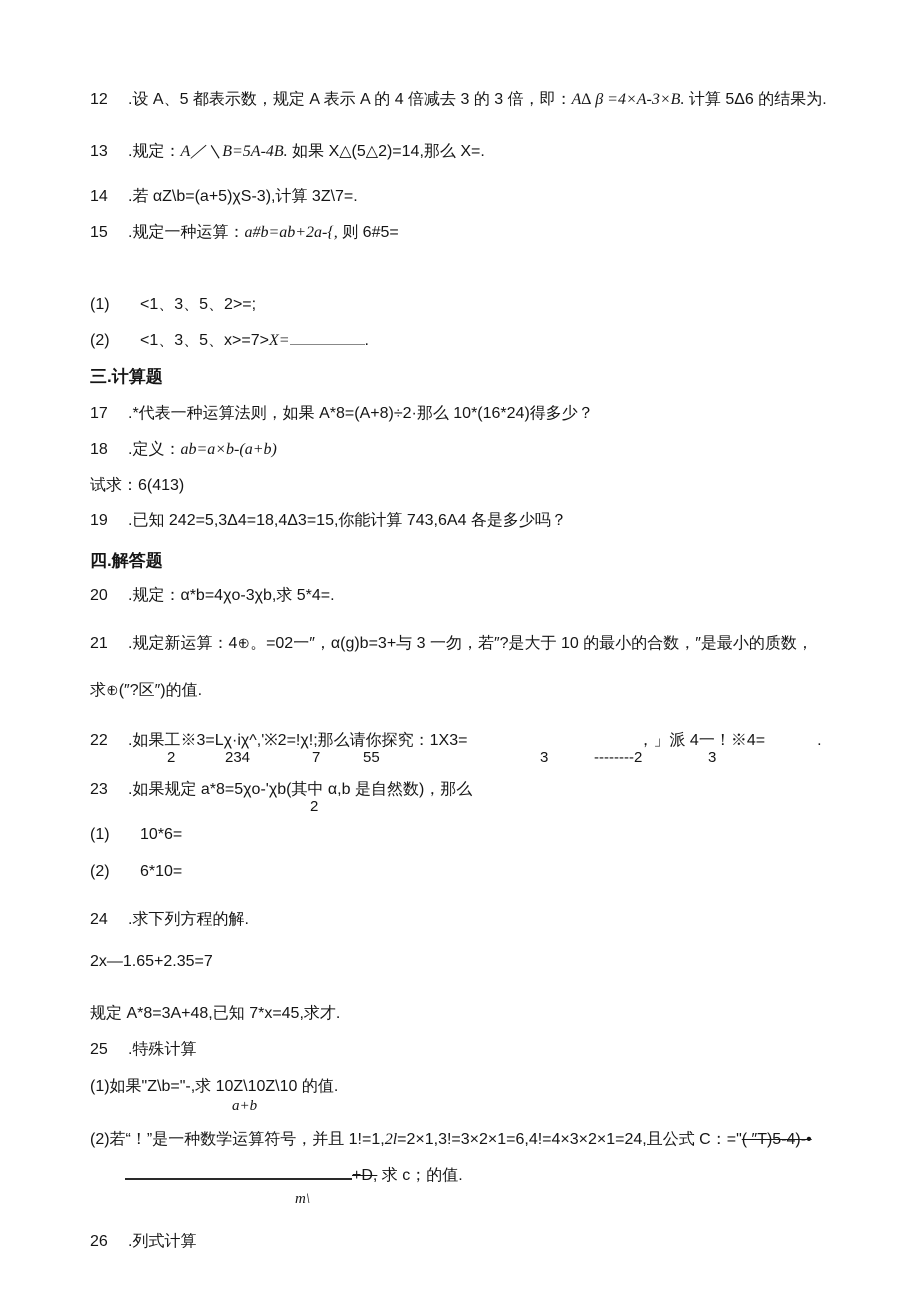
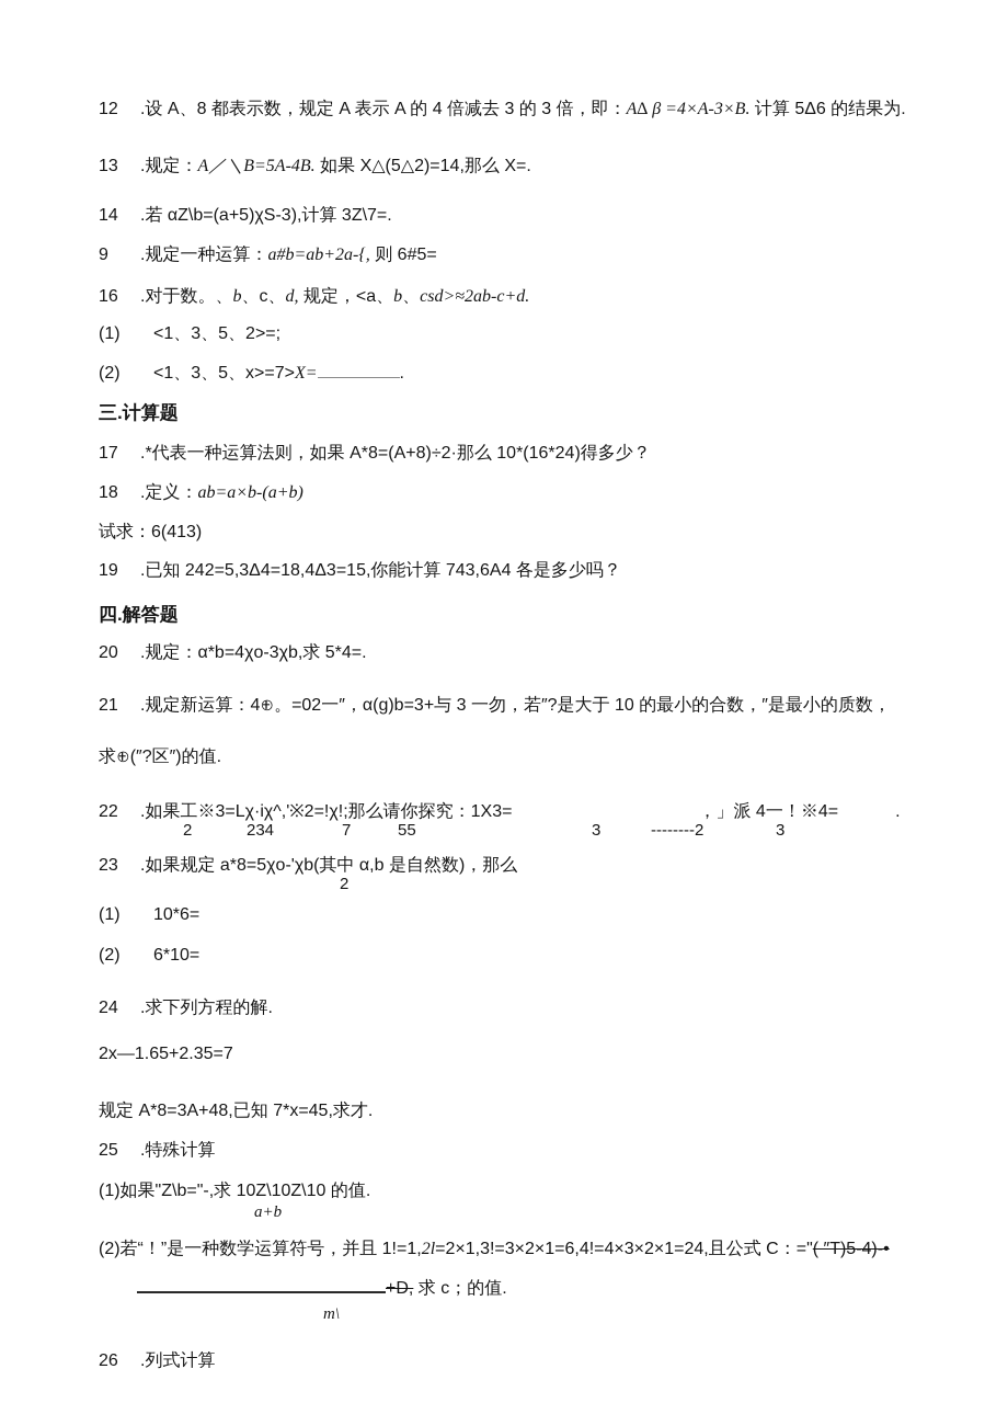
- 12 .设 A、5 都表示数，规定 A 表示 A 的 4 倍减去 3 的 3 倍，即：A∆ β =4×A-3×B. 计算 5Δ6 的结果为.
+ 12 .设 A、8 都表示数，规定 A 表示 A 的 4 倍减去 3 的 3 倍，即：A∆ β =4×A-3×B. 计算 5Δ6 的结果为.
  13 .规定：A／＼B=5A-4B. 如果 X△(5△2)=14,那么 X=.
  14 .若 αZ\b=(a+5)χS-3),计算 3Z\7=.
- 15 .规定一种运算：a#b=ab+2a-{, 则 6#5=
+ 9 .规定一种运算：a#b=ab+2a-{, 则 6#5=
+ 16 .对于数。、b、c、d, 规定，<a、b、csd>≈2ab-c+d.
  (1) <1、3、5、2>=;
  (2) <1、3、5、x>=7>X= .
  三.计算题
  17 .*代表一种运算法则，如果 A*8=(A+8)÷2·那么 10*(16*24)得多少？
  18 .定义：ab=a×b-(a+b)
  试求：6(413)
  19 .已知 242=5,3Δ4=18,4Δ3=15,你能计算 743,6A4 各是多少吗？
  四.解答题
  20 .规定：α*b=4χo-3χb,求 5*4=.
  21 .规定新运算：4⊕。=02一″，α(g)b=3+与 3 一勿，若″?是大于 10 的最小的合数，″是最小的质数，
  求⊕(″?区″)的值.
  22 .如果工※3=Lχ·iχ^,'※2=!χ!;那么请你探究：1X3= ，」派 4一！※4= .
  2
  234
  7
  55
  3
  --------2
  3
  23 .如果规定 a*8=5χo-'χb(其中 α,b 是自然数)，那么
  2
  (1) 10*6=
  (2) 6*10=
  24 .求下列方程的解.
  2x—1.65+2.35=7
  规定 A*8=3A+48,已知 7*x=45,求才.
  25 .特殊计算
  (1)如果"Z\b="-,求 10Z\10Z\10 的值.
  a+b
  (2)若“！”是一种数学运算符号，并且 1!=1,2l=2×1,3!=3×2×1=6,4!=4×3×2×1=24,且公式 C：="( ″T)5-4)-•
  +D, 求 c；的值.
  m\
  26 .列式计算
